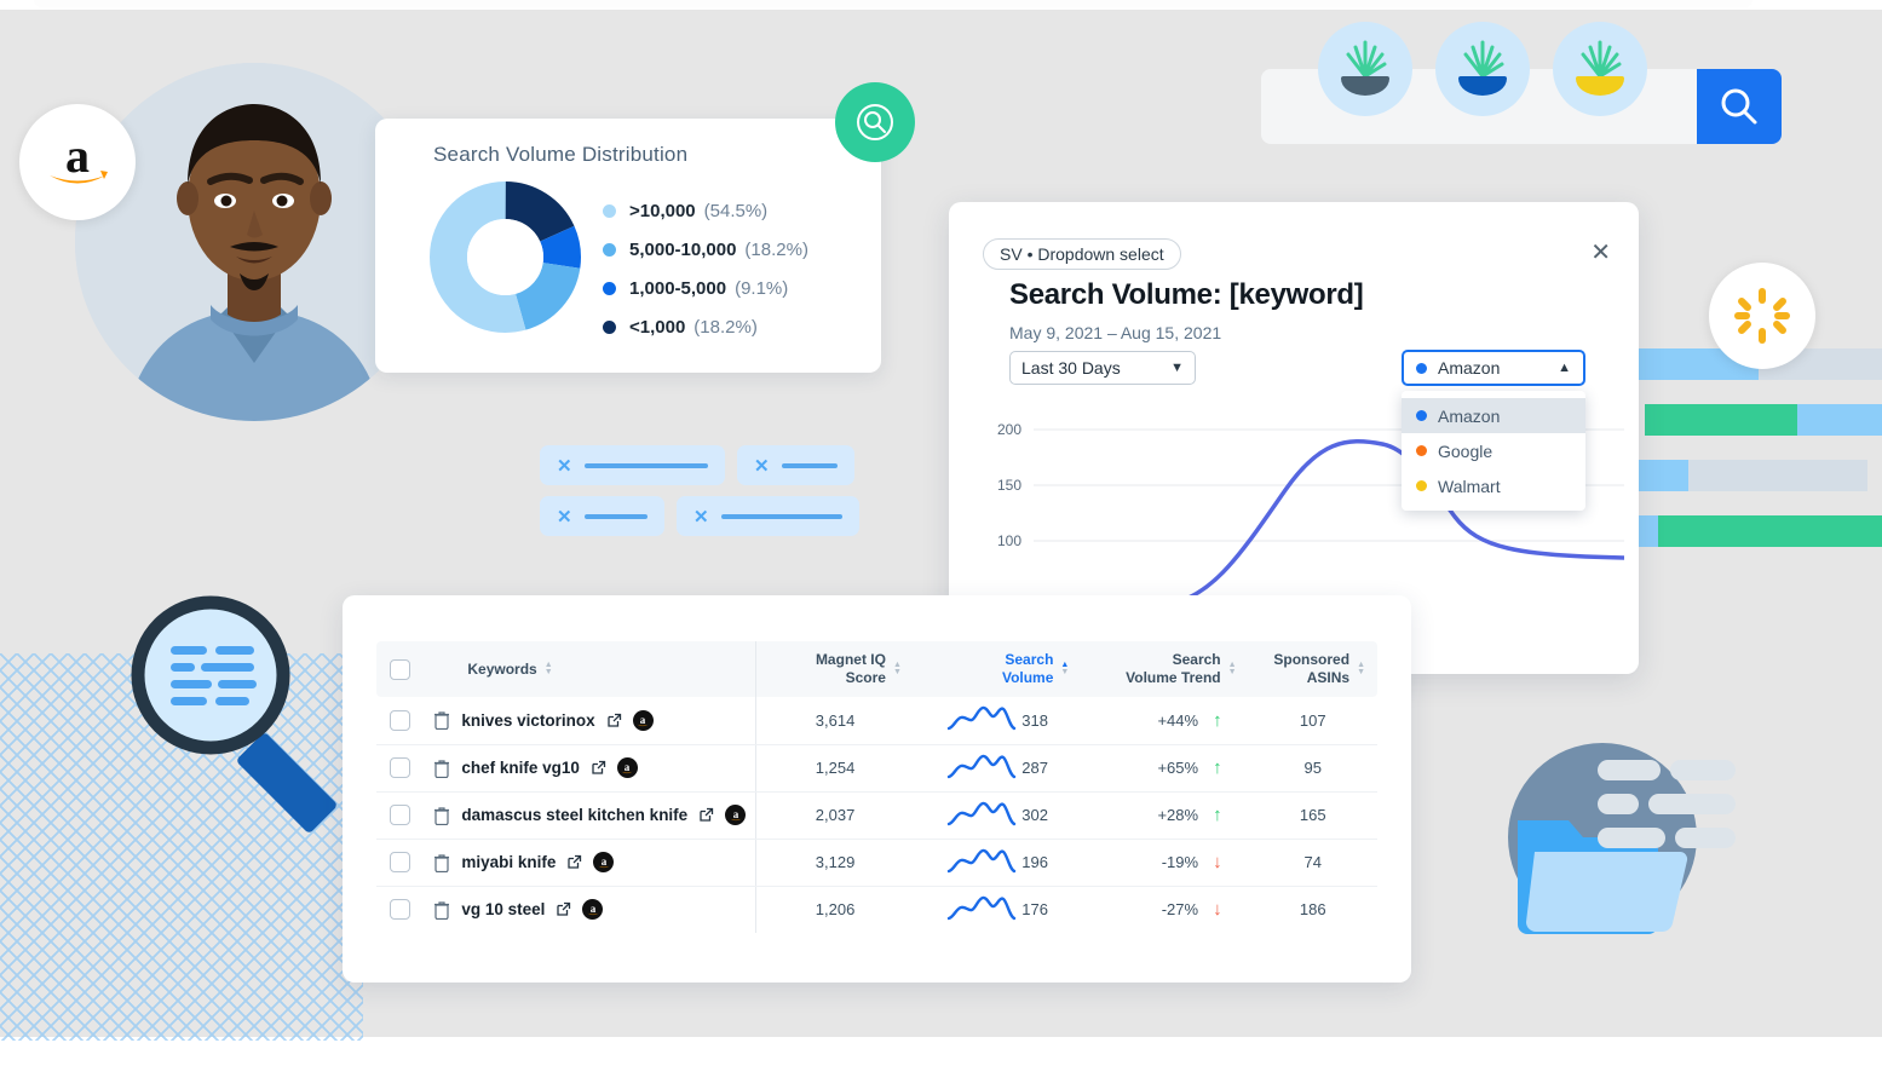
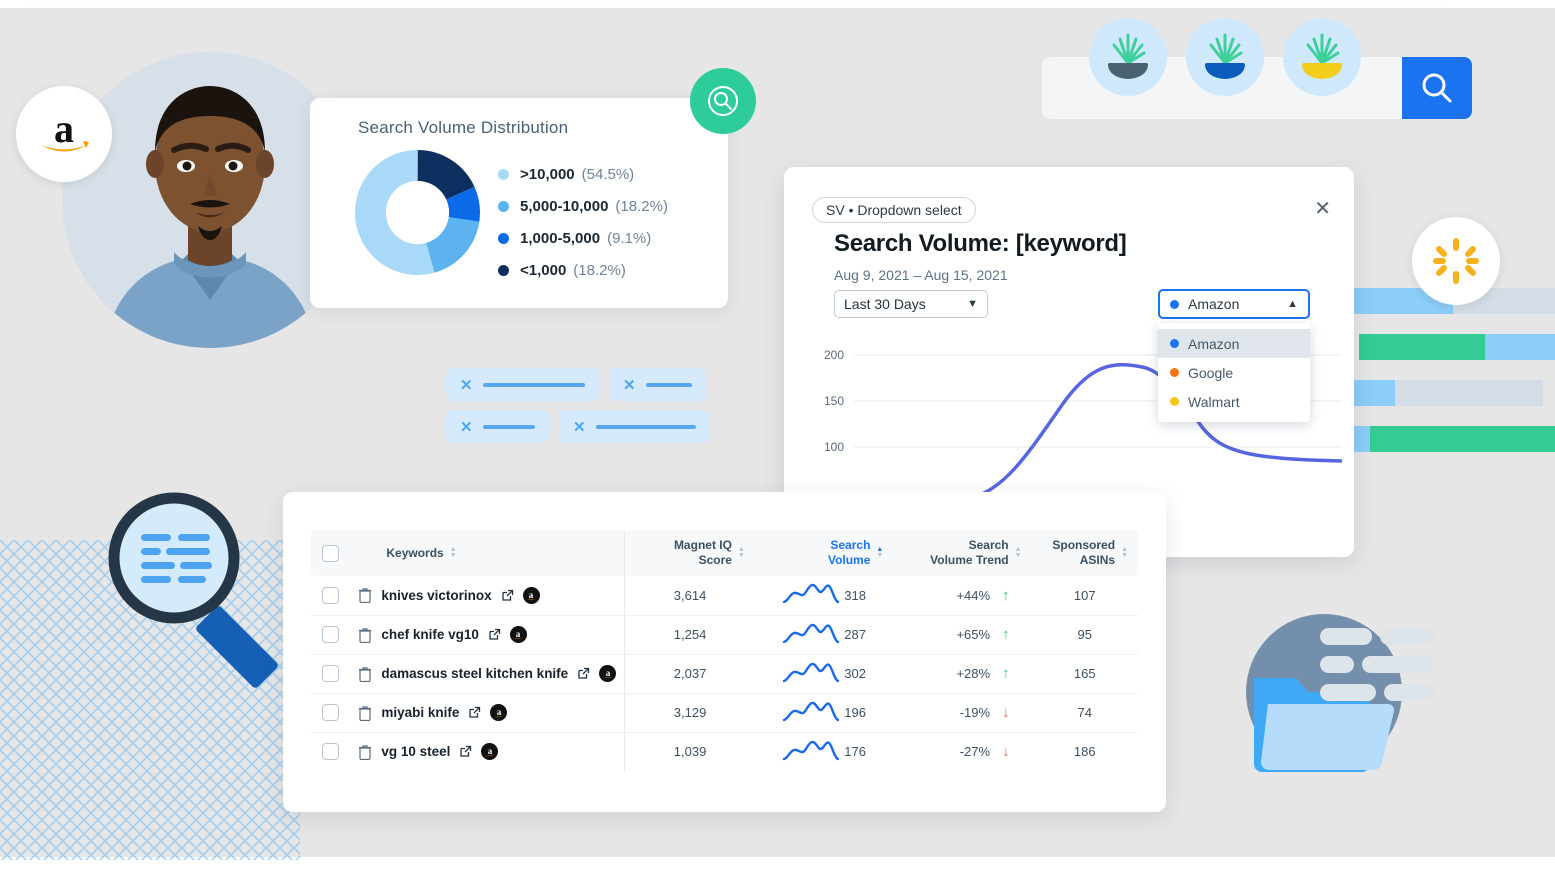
  a
  Search Volume Distribution
  >10,000
  (54.5%)
  5,000-10,000
  (18.2%)
  1,000-5,000
  (9.1%)
  <1,000
  (18.2%)
  ✕
  ✕
  ✕
  ✕
  SV • Dropdown select
  ✕
  Search Volume: [keyword]
- May 9, 2021 – Aug 15, 2021
+ Aug 9, 2021 – Aug 15, 2021
  Last 30 Days
  ▼
  Amazon
  ▲
  Amazon
  Google
  Walmart
  200
  150
  100
  	Keywords	Magnet IQ Score	Search Volume	Search Volume Trend	Sponsored ASINs
  	knives victorinox a	3,614	318	+44% ↑	107
  	chef knife vg10 a	1,254	287	+65% ↑	95
  	damascus steel kitchen knife a	2,037	302	+28% ↑	165
  	miyabi knife a	3,129	196	-19% ↓	74
- 	vg 10 steel a	1,206	176	-27% ↓	186
+ 	vg 10 steel a	1,039	176	-27% ↓	186
